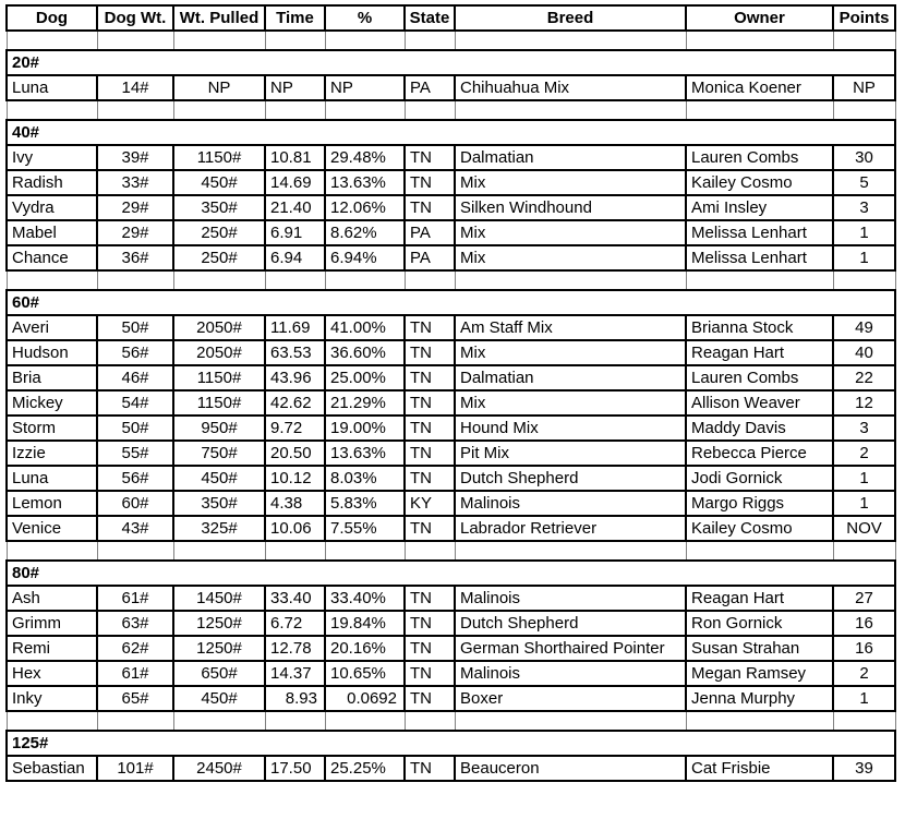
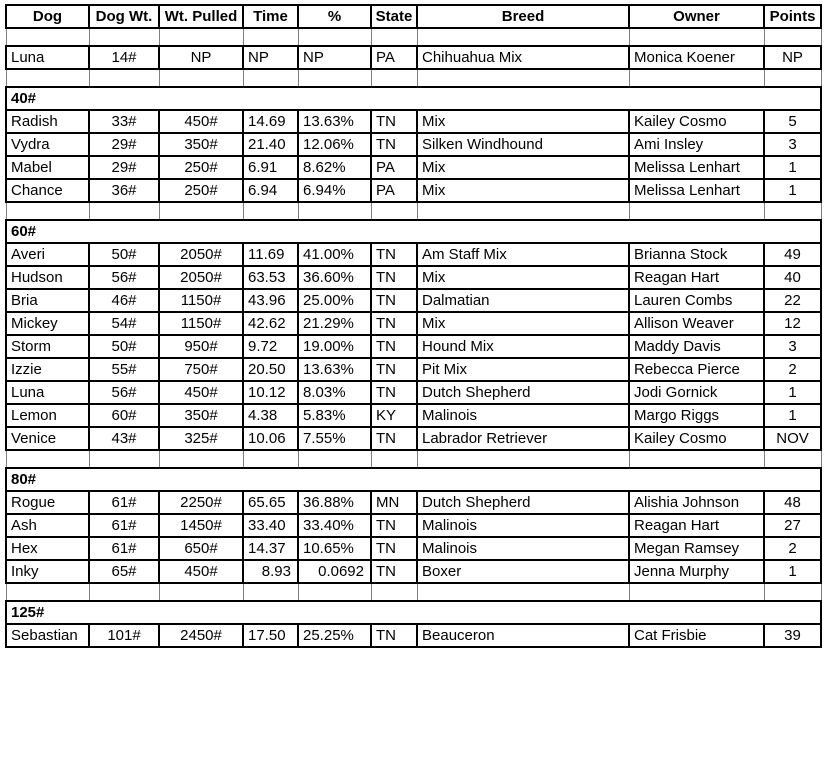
  Dog	Dog Wt.	Wt. Pulled	Time	%	State	Breed	Owner	Points
- 20#
  Luna	14#	NP	NP	NP	PA	Chihuahua Mix	Monica Koener	NP
  40#
- Ivy	39#	1150#	10.81	29.48%	TN	Dalmatian	Lauren Combs	30
  Radish	33#	450#	14.69	13.63%	TN	Mix	Kailey Cosmo	5
  Vydra	29#	350#	21.40	12.06%	TN	Silken Windhound	Ami Insley	3
  Mabel	29#	250#	6.91	8.62%	PA	Mix	Melissa Lenhart	1
  Chance	36#	250#	6.94	6.94%	PA	Mix	Melissa Lenhart	1
  60#
  Averi	50#	2050#	11.69	41.00%	TN	Am Staff Mix	Brianna Stock	49
  Hudson	56#	2050#	63.53	36.60%	TN	Mix	Reagan Hart	40
  Bria	46#	1150#	43.96	25.00%	TN	Dalmatian	Lauren Combs	22
  Mickey	54#	1150#	42.62	21.29%	TN	Mix	Allison Weaver	12
  Storm	50#	950#	9.72	19.00%	TN	Hound Mix	Maddy Davis	3
  Izzie	55#	750#	20.50	13.63%	TN	Pit Mix	Rebecca Pierce	2
  Luna	56#	450#	10.12	8.03%	TN	Dutch Shepherd	Jodi Gornick	1
  Lemon	60#	350#	4.38	5.83%	KY	Malinois	Margo Riggs	1
  Venice	43#	325#	10.06	7.55%	TN	Labrador Retriever	Kailey Cosmo	NOV
  80#
+ Rogue	61#	2250#	65.65	36.88%	MN	Dutch Shepherd	Alishia Johnson	48
  Ash	61#	1450#	33.40	33.40%	TN	Malinois	Reagan Hart	27
- Grimm	63#	1250#	6.72	19.84%	TN	Dutch Shepherd	Ron Gornick	16
- Remi	62#	1250#	12.78	20.16%	TN	German Shorthaired Pointer	Susan Strahan	16
  Hex	61#	650#	14.37	10.65%	TN	Malinois	Megan Ramsey	2
  Inky	65#	450#	8.93	0.0692	TN	Boxer	Jenna Murphy	1
  125#
  Sebastian	101#	2450#	17.50	25.25%	TN	Beauceron	Cat Frisbie	39
